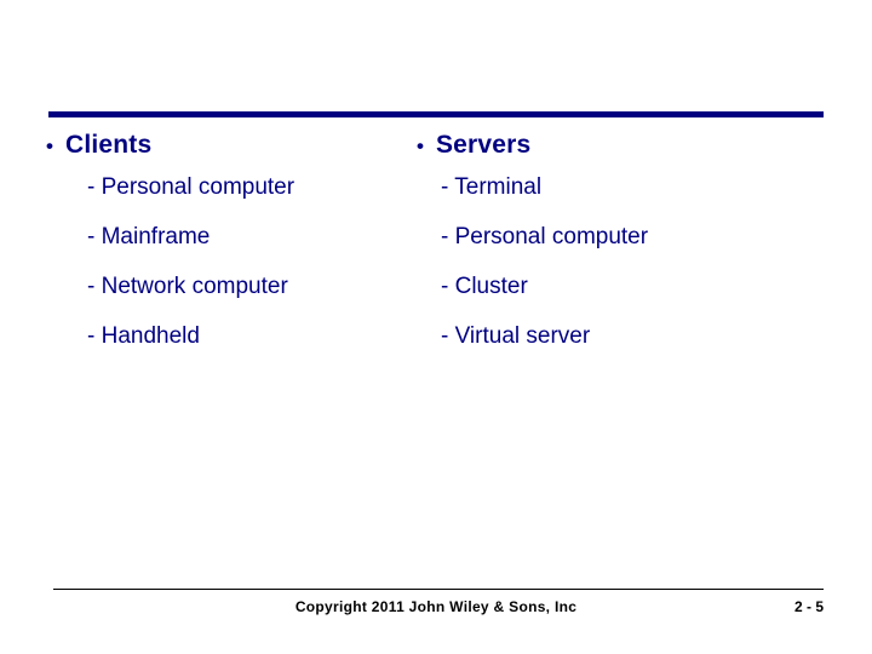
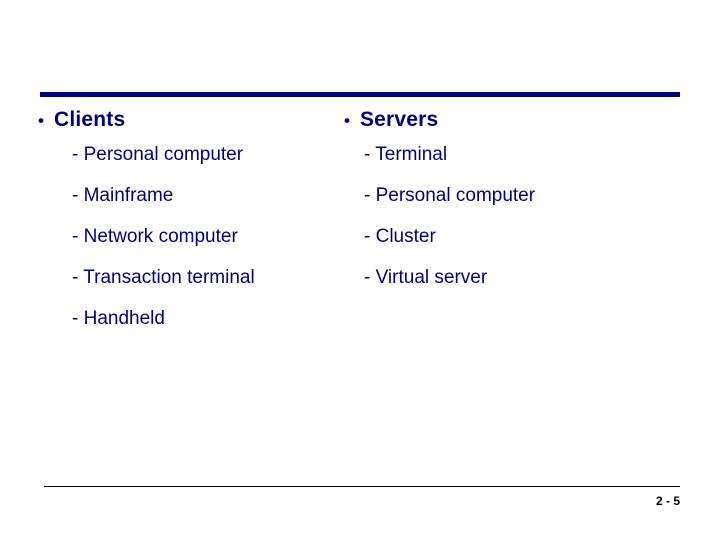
  •
  Clients
  - Personal computer
  - Mainframe
  - Network computer
+ - Transaction terminal
  - Handheld
  •
  Servers
  - Terminal
  - Personal computer
  - Cluster
  - Virtual server
- Copyright 2011 John Wiley & Sons, Inc
  2 - 5
